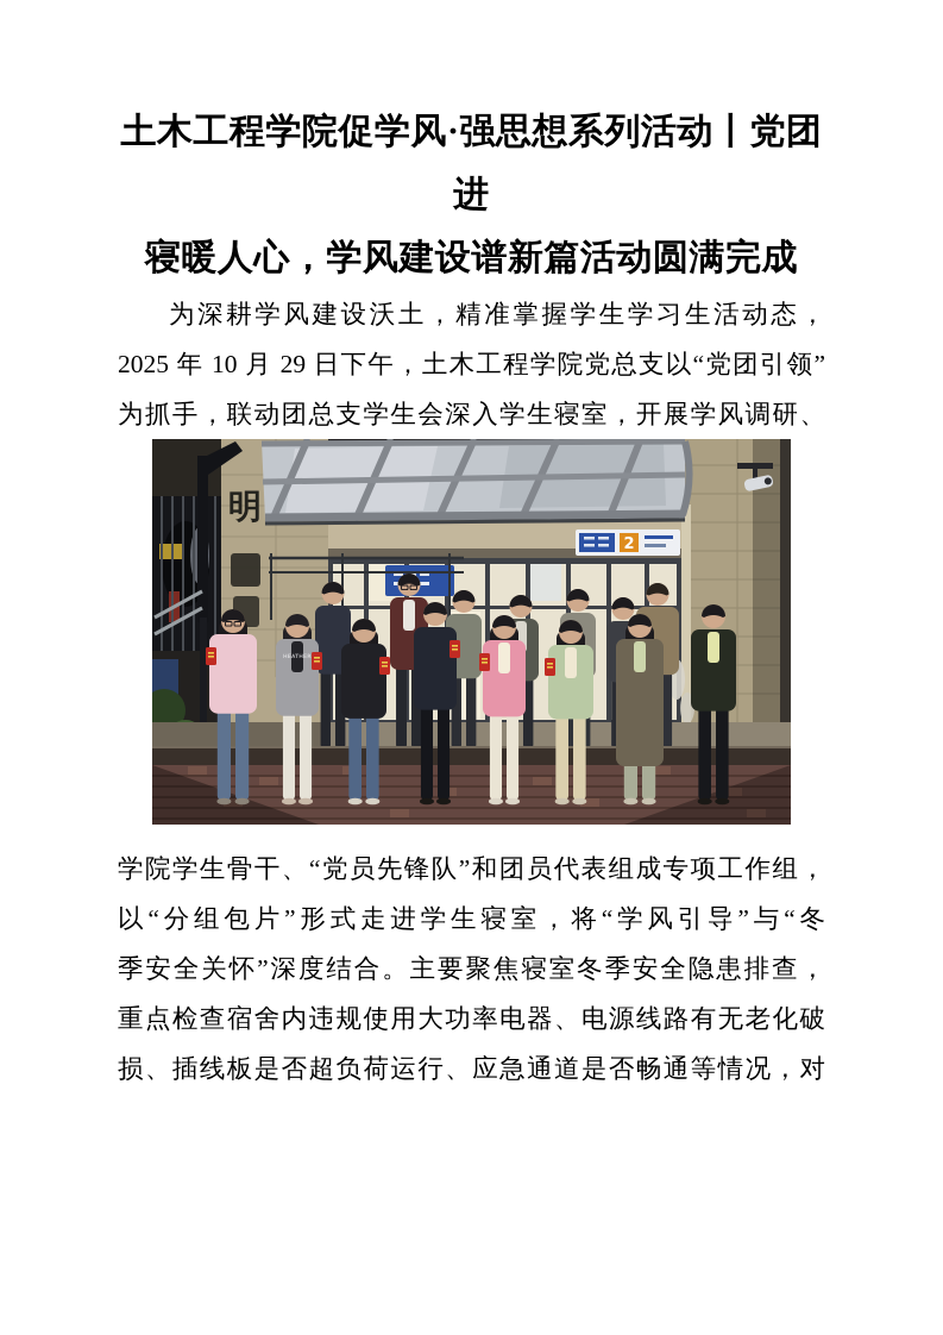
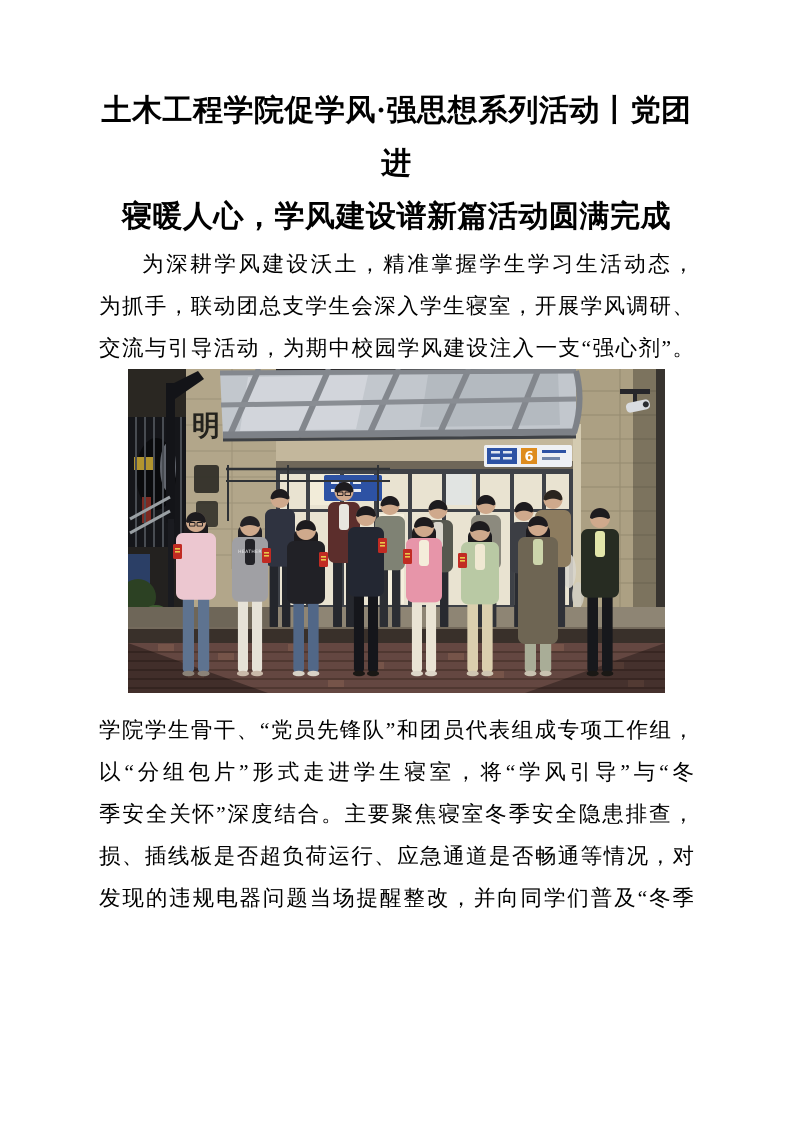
  土木工程学院促学风·强思想系列活动丨党团进
  寝暖人心，学风建设谱新篇活动圆满完成
  为深耕学风建设沃土，精准掌握学生学习生活动态，
- 2025 年 10 月 29 日下午，土木工程学院党总支以“党团引领”
  为抓手，联动团总支学生会深入学生寝室，开展学风调研、
+ 交流与引导活动，为期中校园学风建设注入一支“强心剂”。
- 2
+ 6
  明
  学院学生骨干、“党员先锋队”和团员代表组成专项工作组，
  以“分组包片”形式走进学生寝室，将“学风引导”与“冬
  季安全关怀”深度结合。主要聚焦寝室冬季安全隐患排查，
- 重点检查宿舍内违规使用大功率电器、电源线路有无老化破
  损、插线板是否超负荷运行、应急通道是否畅通等情况，对
+ 发现的违规电器问题当场提醒整改，并向同学们普及“冬季
